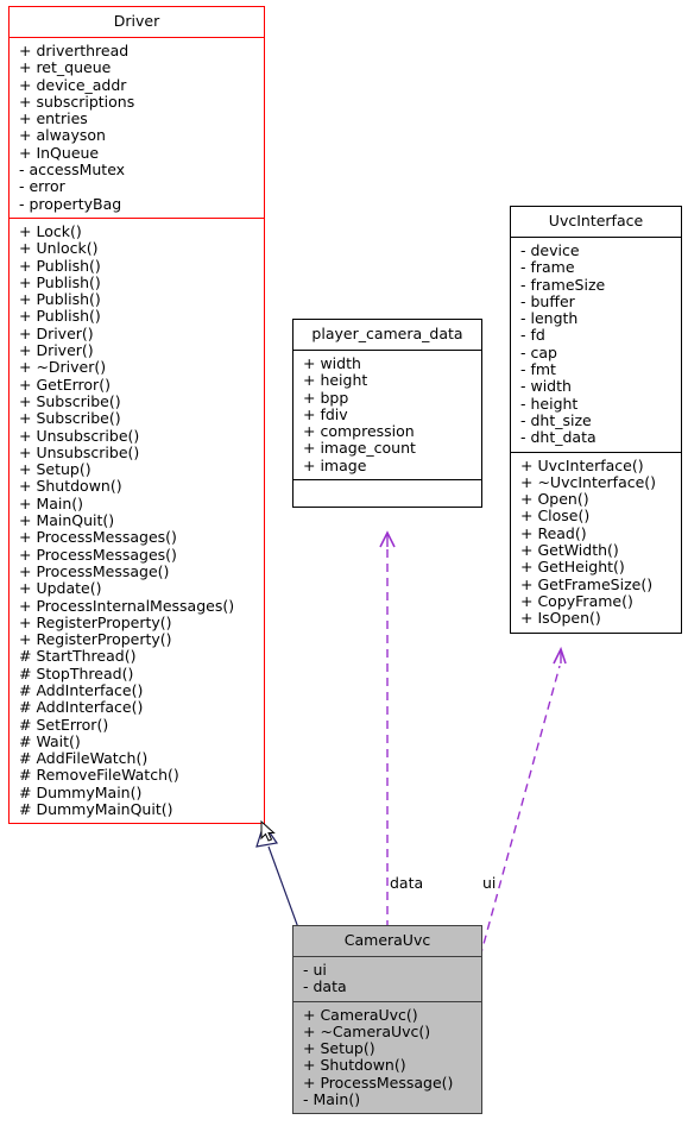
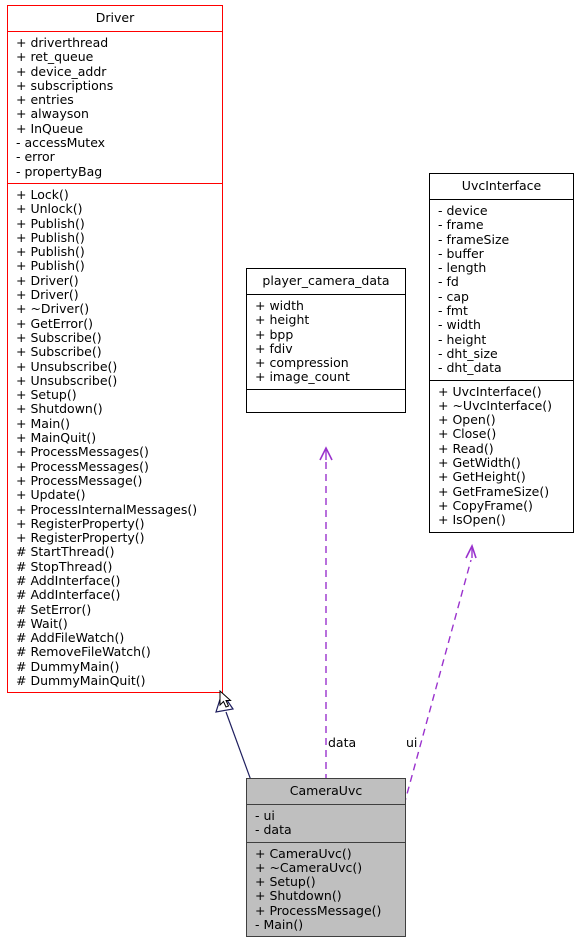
  Driver
  + driverthread
  + ret_queue
  + device_addr
  + subscriptions
  + entries
  + alwayson
  + InQueue
  - accessMutex
  - error
  - propertyBag
  + Lock()
  + Unlock()
  + Publish()
  + Publish()
  + Publish()
  + Publish()
  + Driver()
  + Driver()
  + ~Driver()
  + GetError()
  + Subscribe()
  + Subscribe()
  + Unsubscribe()
  + Unsubscribe()
  + Setup()
  + Shutdown()
  + Main()
  + MainQuit()
  + ProcessMessages()
  + ProcessMessages()
  + ProcessMessage()
  + Update()
  + ProcessInternalMessages()
  + RegisterProperty()
  + RegisterProperty()
  # StartThread()
  # StopThread()
  # AddInterface()
  # AddInterface()
  # SetError()
  # Wait()
  # AddFileWatch()
  # RemoveFileWatch()
  # DummyMain()
  # DummyMainQuit()
  player_camera_data
  + width
  + height
  + bpp
  + fdiv
  + compression
  + image_count
- + image
  UvcInterface
  - device
  - frame
  - frameSize
  - buffer
  - length
  - fd
  - cap
  - fmt
  - width
  - height
  - dht_size
  - dht_data
  + UvcInterface()
  + ~UvcInterface()
  + Open()
  + Close()
  + Read()
  + GetWidth()
  + GetHeight()
  + GetFrameSize()
  + CopyFrame()
  + IsOpen()
  CameraUvc
  - ui
  - data
  + CameraUvc()
  + ~CameraUvc()
  + Setup()
  + Shutdown()
  + ProcessMessage()
  - Main()
  data
  ui
